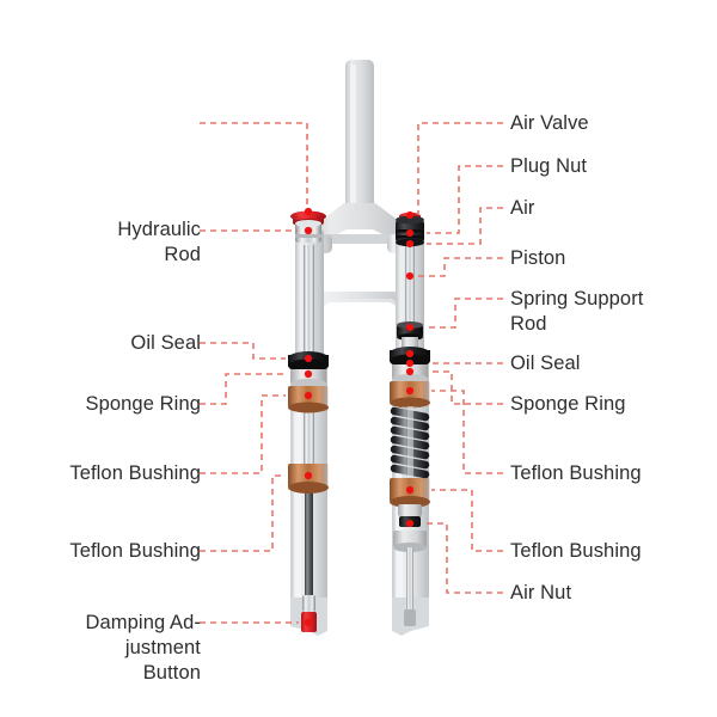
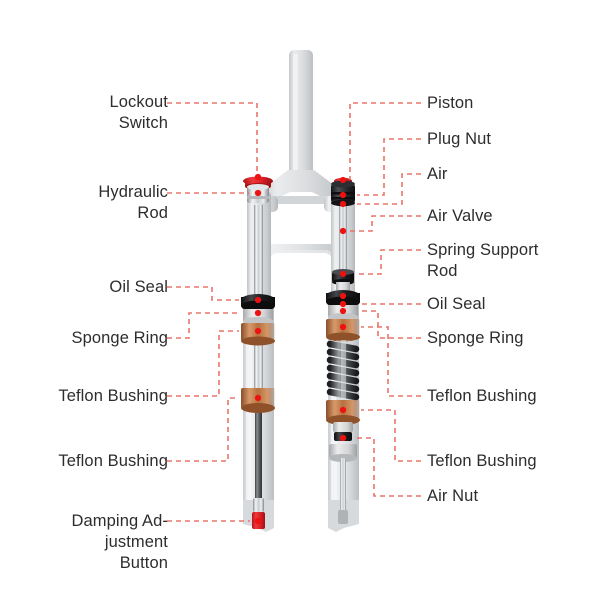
+ Lockout
+ Switch
  Hydraulic
  Rod
  Oil Seal
  Sponge Ring
  Teflon Bushing
  Teflon Bushing
  Damping Ad-
  justment
  Button
- Air Valve
+ Piston
  Plug Nut
  Air
- Piston
+ Air Valve
  Spring Support
  Rod
  Oil Seal
  Sponge Ring
  Teflon Bushing
  Teflon Bushing
  Air Nut
